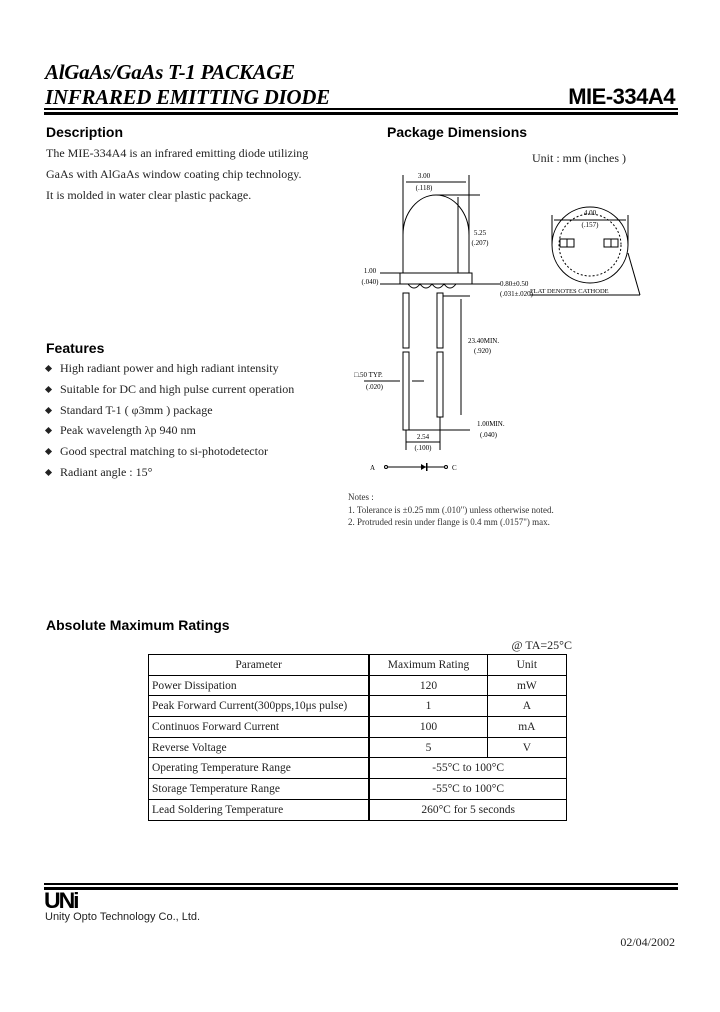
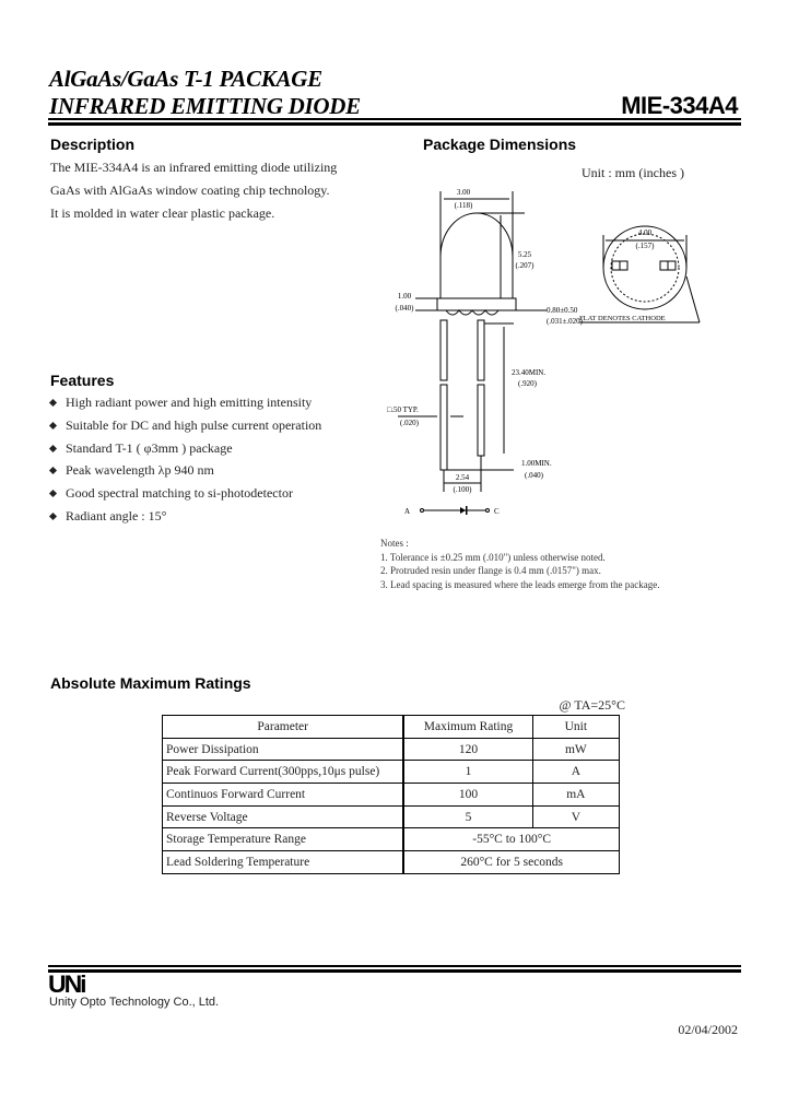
  AlGaAs/GaAs T-1 PACKAGE
  INFRARED EMITTING DIODE
  MIE-334A4
  Description
  The MIE-334A4 is an infrared emitting diode utilizing
  GaAs with AlGaAs window coating chip technology.
  It is molded in water clear plastic package.
  Features
- High radiant power and high radiant intensity
+ High radiant power and high emitting intensity
  Suitable for DC and high pulse current operation
  Standard T-1 ( φ3mm ) package
  Peak wavelength λp 940 nm
  Good spectral matching to si-photodetector
  Radiant angle : 15°
  Package Dimensions
  Unit : mm (inches )
  3.00
  (.118)
  5.25
  (.207)
  1.00
  (.040)
  0.80±0.50
  (.031±.020)
  23.40MIN.
  (.920)
  □.50 TYP.
  (.020)
  1.00MIN.
  (.040)
  2.54
  (.100)
  4.00
  (.157)
  A
  C
  Notes :
  1. Tolerance is ±0.25 mm (.010") unless otherwise noted.
  2. Protruded resin under flange is 0.4 mm (.0157") max.
+ 3. Lead spacing is measured where the leads emerge from the package.
  Absolute Maximum Ratings
  @ TA=25°C
  Parameter	Maximum Rating	Unit
  Power Dissipation	120	mW
  Peak Forward Current(300pps,10μs pulse)	1	A
  Continuos Forward Current	100	mA
  Reverse Voltage	5	V
- Operating Temperature Range	-55°C to 100°C
  Storage Temperature Range	-55°C to 100°C
  Lead Soldering Temperature	260°C for 5 seconds
  UNi
  Unity Opto Technology Co., Ltd.
  02/04/2002
